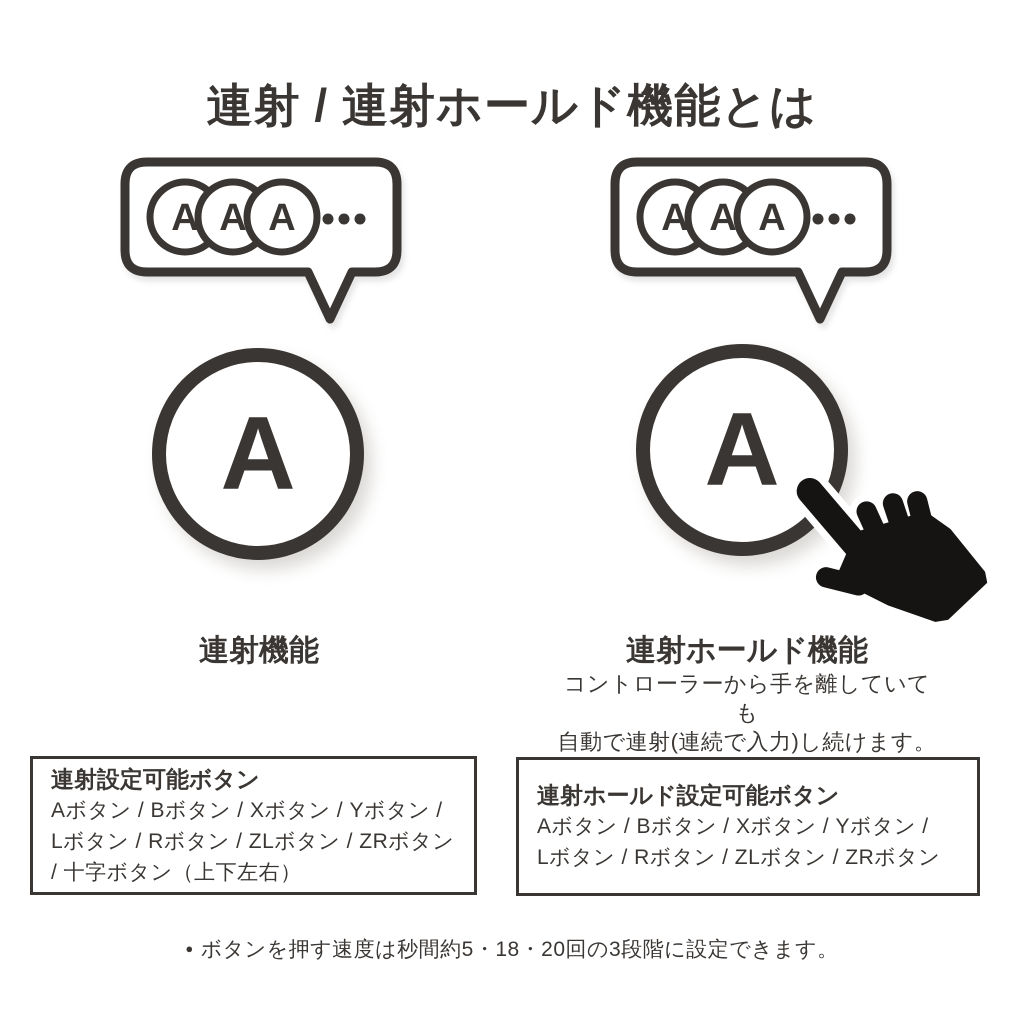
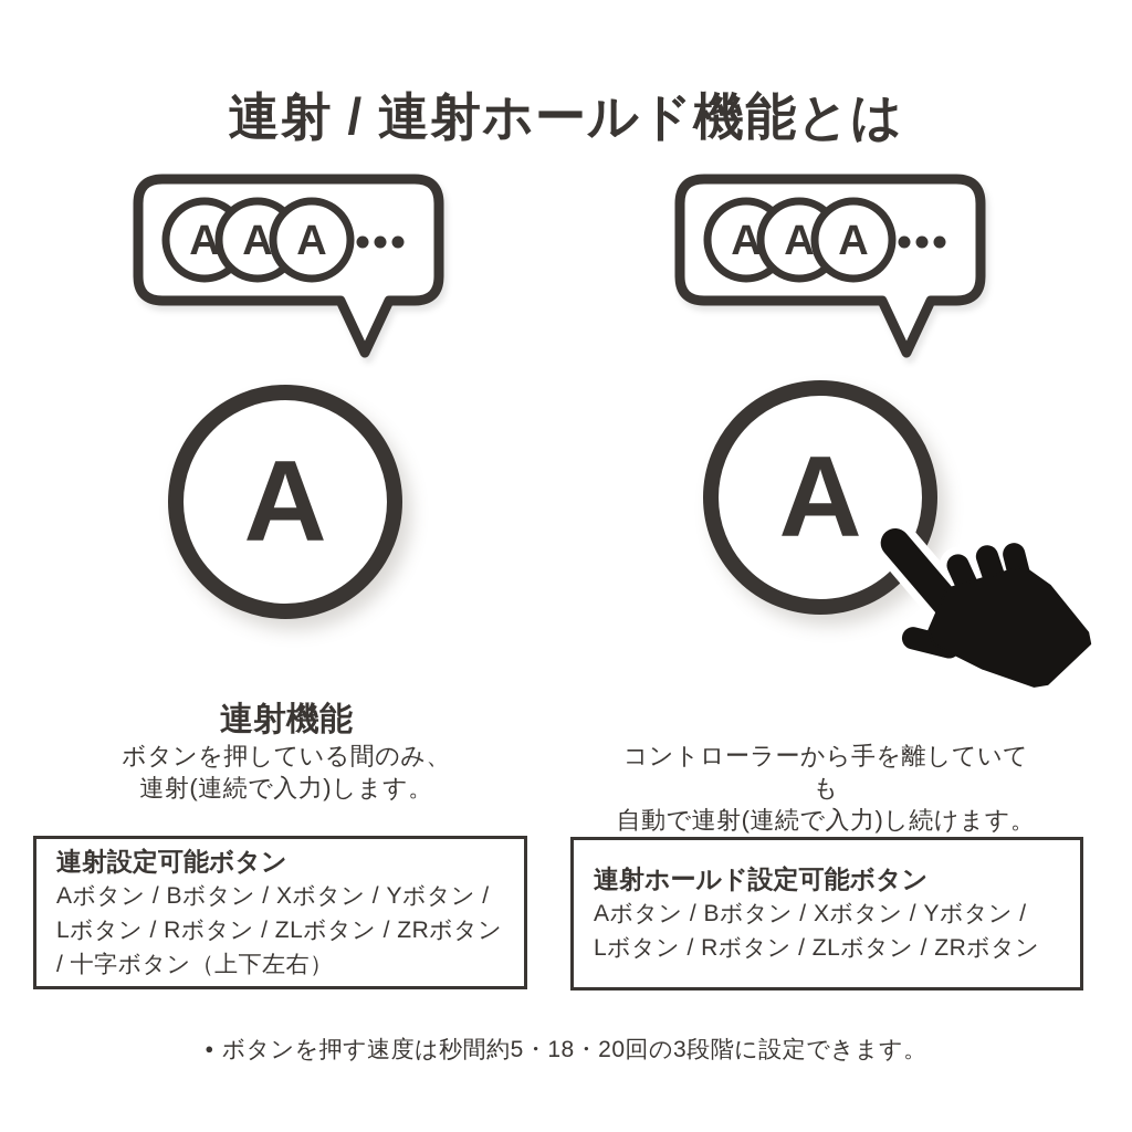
  連射 / 連射ホールド機能とは
  A
  A
  A
  A
  連射機能
+ ボタンを押している間のみ、
+ 連射(連続で入力)します。
  A
  A
  A
  A
- 連射ホールド機能
  コントローラーから手を離していても
  自動で連射(連続で入力)し続けます。
  連射設定可能ボタン
  Aボタン / Bボタン / Xボタン / Yボタン /
  Lボタン / Rボタン / ZLボタン / ZRボタン
  / 十字ボタン（上下左右）
  連射ホールド設定可能ボタン
  Aボタン / Bボタン / Xボタン / Yボタン /
  Lボタン / Rボタン / ZLボタン / ZRボタン
  ● ボタンを押す速度は秒間約5・18・20回の3段階に設定できます。
